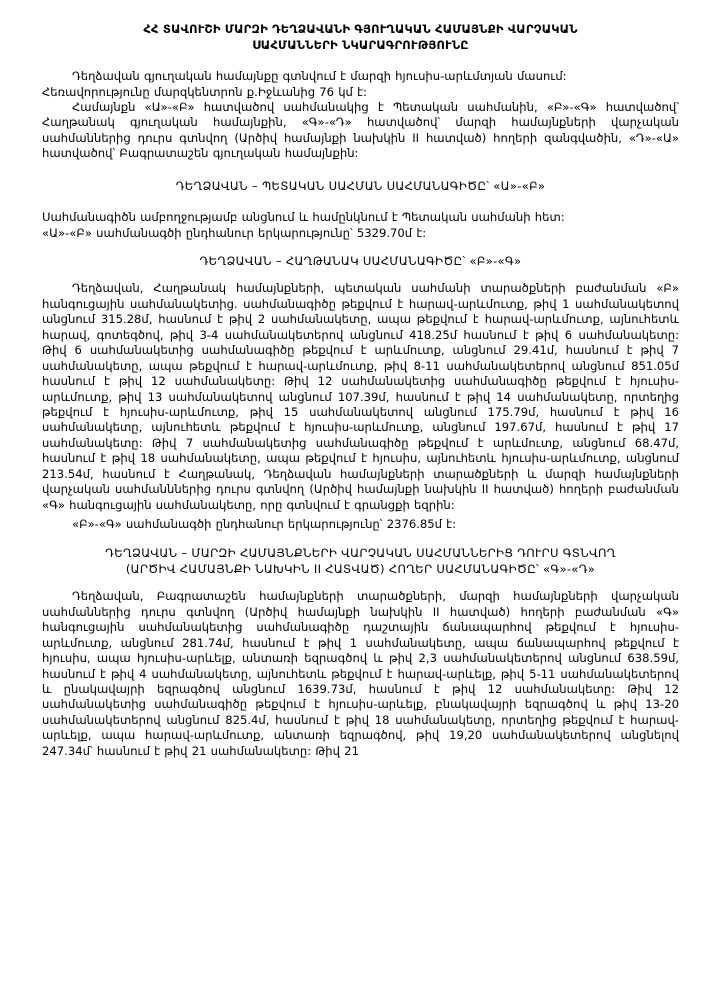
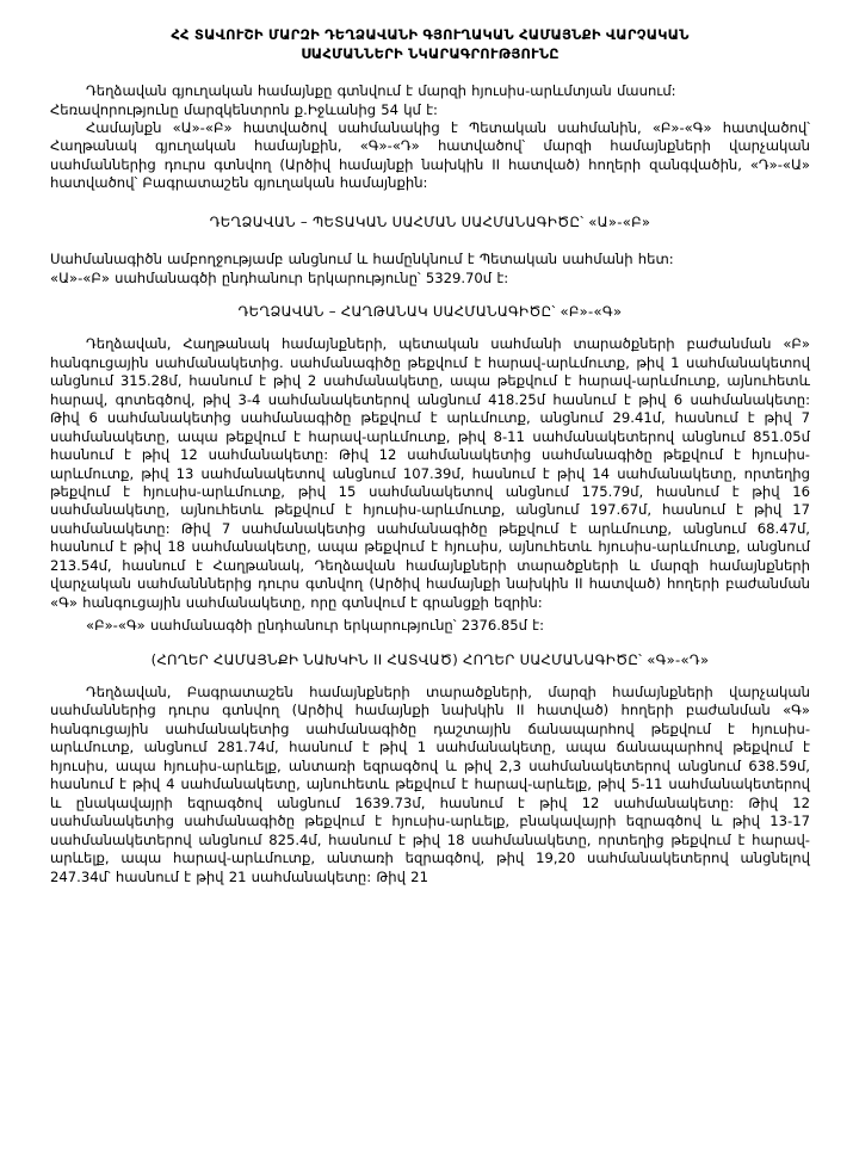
  ՀՀ ՏԱՎՈՒՇԻ ՄԱՐԶԻ ԴԵՂՁԱՎԱՆԻ ԳՅՈՒՂԱԿԱՆ ՀԱՄԱՅՆՔԻ ՎԱՐՉԱԿԱՆ
  ՍԱՀՄԱՆՆԵՐԻ ՆԿԱՐԱԳՐՈՒԹՅՈՒՆԸ
  Դեղձավան գյուղական համայնքը գտնվում է մարզի հյուսիս-արևմտյան մասում:
- Հեռավորությունը մարզկենտրոն ք.Իջևանից 76 կմ է:
+ Հեռավորությունը մարզկենտրոն ք.Իջևանից 54 կմ է:
  Համայնքն «Ա»-«Բ» հատվածով սահմանակից է Պետական սահմանին, «Բ»-«Գ» հատվածով՝ Հաղթանակ գյուղական համայնքին, «Գ»-«Դ» հատվածով՝ մարզի համայնքների վարչական սահմաններից դուրս գտնվող (Արծիվ համայնքի նախկին II հատված) հողերի զանգվածին, «Դ»-«Ա» հատվածով՝ Բագրատաշեն գյուղական համայնքին:
  ԴԵՂՁԱՎԱՆ – ՊԵՏԱԿԱՆ ՍԱՀՄԱՆ ՍԱՀՄԱՆԱԳԻԾԸ՝ «Ա»-«Բ»
  Սահմանագիծն ամբողջությամբ անցնում և համընկնում է Պետական սահմանի հետ:
  «Ա»-«Բ» սահմանագծի ընդհանուր երկարությունը՝ 5329.70մ է:
  ԴԵՂՁԱՎԱՆ – ՀԱՂԹԱՆԱԿ ՍԱՀՄԱՆԱԳԻԾԸ՝ «Բ»-«Գ»
  Դեղձավան, Հաղթանակ համայնքների, պետական սահմանի տարածքների բաժանման «Բ» հանգուցային սահմանակետից. սահմանագիծը թեքվում է հարավ-արևմուտք, թիվ 1 սահմանակետով անցնում 315.28մ, հասնում է թիվ 2 սահմանակետը, ապա թեքվում է հարավ-արևմուտք, այնուհետև հարավ, գոտեգծով, թիվ 3-4 սահմանակետերով անցնում 418.25մ հասնում է թիվ 6 սահմանակետը: Թիվ 6 սահմանակետից սահմանագիծը թեքվում է արևմուտք, անցնում 29.41մ, հասնում է թիվ 7 սահմանակետը, ապա թեքվում է հարավ-արևմուտք, թիվ 8-11 սահմանակետերով անցնում 851.05մ հասնում է թիվ 12 սահմանակետը: Թիվ 12 սահմանակետից սահմանագիծը թեքվում է հյուսիս-արևմուտք, թիվ 13 սահմանակետով անցնում 107.39մ, հասնում է թիվ 14 սահմանակետը, որտեղից թեքվում է հյուսիս-արևմուտք, թիվ 15 սահմանակետով անցնում 175.79մ, հասնում է թիվ 16 սահմանակետը, այնուհետև թեքվում է հյուսիս-արևմուտք, անցնում 197.67մ, հասնում է թիվ 17 սահմանակետը: Թիվ 7 սահմանակետից սահմանագիծը թեքվում է արևմուտք, անցնում 68.47մ, հասնում է թիվ 18 սահմանակետը, ապա թեքվում է հյուսիս, այնուհետև հյուսիս-արևմուտք, անցնում 213.54մ, հասնում է Հաղթանակ, Դեղձավան համայնքների տարածքների և մարզի համայնքների վարչական սահմանններից դուրս գտնվող (Արծիվ համայնքի նախկին II հատված) հողերի բաժանման «Գ» հանգուցային սահմանակետը, որը գտնվում է գրանցքի եզրին:
  «Բ»-«Գ» սահմանագծի ընդհանուր երկարությունը՝ 2376.85մ է:
- ԴԵՂՁԱՎԱՆ – ՄԱՐԶԻ ՀԱՄԱՅՆՔՆԵՐԻ ՎԱՐՉԱԿԱՆ ՍԱՀՄԱՆՆԵՐԻՑ ԴՈՒՐՍ ԳՏՆՎՈՂ
- (ԱՐԾԻՎ ՀԱՄԱՅՆՔԻ ՆԱԽԿԻՆ II ՀԱՏՎԱԾ) ՀՈՂԵՐ ՍԱՀՄԱՆԱԳԻԾԸ՝ «Գ»-«Դ»
+ (ՀՈՂԵՐ ՀԱՄԱՅՆՔԻ ՆԱԽԿԻՆ II ՀԱՏՎԱԾ) ՀՈՂԵՐ ՍԱՀՄԱՆԱԳԻԾԸ՝ «Գ»-«Դ»
- Դեղձավան, Բագրատաշեն համայնքների տարածքների, մարզի համայնքների վարչական սահմաններից դուրս գտնվող (Արծիվ համայնքի նախկին II հատված) հողերի բաժանման «Գ» հանգուցային սահմանակետից սահմանագիծը դաշտային ճանապարհով թեքվում է հյուսիս-արևմուտք, անցնում 281.74մ, հասնում է թիվ 1 սահմանակետը, ապա ճանապարհով թեքվում է հյուսիս, ապա հյուսիս-արևելք, անտառի եզրագծով և թիվ 2,3 սահմանակետերով անցնում 638.59մ, հասնում է թիվ 4 սահմանակետը, այնուհետև թեքվում է հարավ-արևելք, թիվ 5-11 սահմանակետերով և ընակավայրի եզրագծով անցնում 1639.73մ, հասնում է թիվ 12 սահմանակետը: Թիվ 12 սահմանակետից սահմանագիծը թեքվում է հյուսիս-արևելք, բնակավայրի եզրագծով և թիվ 13-20 սահմանակետերով անցնում 825.4մ, հասնում է թիվ 18 սահմանակետը, որտեղից թեքվում է հարավ-արևելք, ապա հարավ-արևմուտք, անտառի եզրագծով, թիվ 19,20 սահմանակետերով անցնելով 247.34մ՝ հասնում է թիվ 21 սահմանակետը: Թիվ 21
+ Դեղձավան, Բագրատաշեն համայնքների տարածքների, մարզի համայնքների վարչական սահմաններից դուրս գտնվող (Արծիվ համայնքի նախկին II հատված) հողերի բաժանման «Գ» հանգուցային սահմանակետից սահմանագիծը դաշտային ճանապարհով թեքվում է հյուսիս-արևմուտք, անցնում 281.74մ, հասնում է թիվ 1 սահմանակետը, ապա ճանապարհով թեքվում է հյուսիս, ապա հյուսիս-արևելք, անտառի եզրագծով և թիվ 2,3 սահմանակետերով անցնում 638.59մ, հասնում է թիվ 4 սահմանակետը, այնուհետև թեքվում է հարավ-արևելք, թիվ 5-11 սահմանակետերով և ընակավայրի եզրագծով անցնում 1639.73մ, հասնում է թիվ 12 սահմանակետը: Թիվ 12 սահմանակետից սահմանագիծը թեքվում է հյուսիս-արևելք, բնակավայրի եզրագծով և թիվ 13-17 սահմանակետերով անցնում 825.4մ, հասնում է թիվ 18 սահմանակետը, որտեղից թեքվում է հարավ-արևելք, ապա հարավ-արևմուտք, անտառի եզրագծով, թիվ 19,20 սահմանակետերով անցնելով 247.34մ՝ հասնում է թիվ 21 սահմանակետը: Թիվ 21
